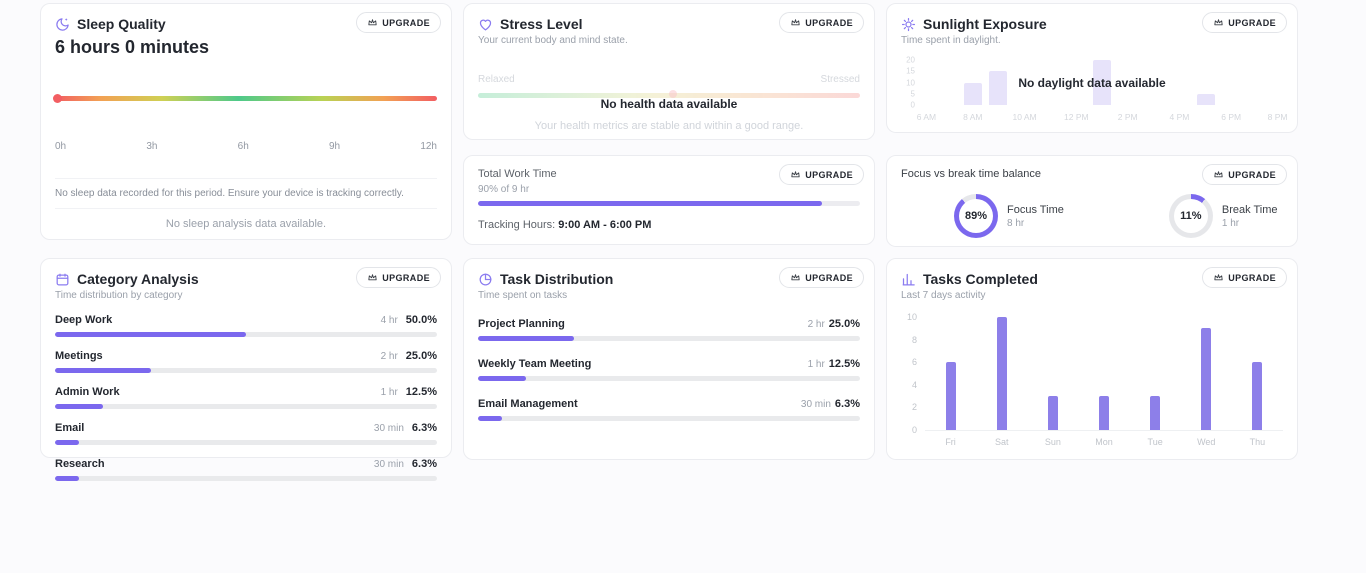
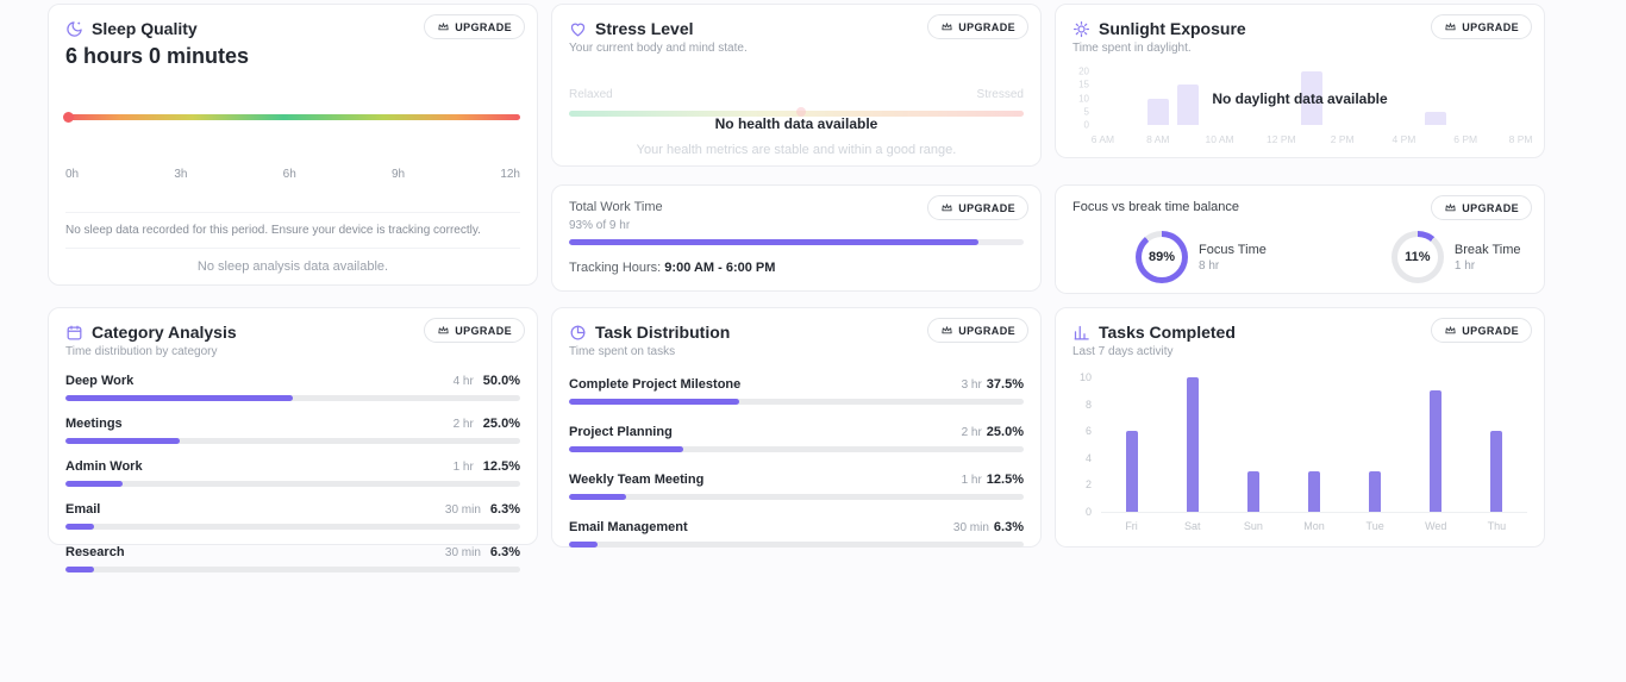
  Sleep Quality
  UPGRADE
  6 hours 0 minutes
  0h
  3h
  6h
  9h
  12h
  No sleep data recorded for this period. Ensure your device is tracking correctly.
  No sleep analysis data available.
  Category Analysis
  Time distribution by category
  UPGRADE
  Deep Work
  4 hr
  50.0%
  Meetings
  2 hr
  25.0%
  Admin Work
  1 hr
  12.5%
  Email
  30 min
  6.3%
  Research
  30 min
  6.3%
  Stress Level
  Your current body and mind state.
  UPGRADE
  Relaxed
  Stressed
  No health data available
  Your health metrics are stable and within a good range.
  Total Work Time
  UPGRADE
- 90% of 9 hr
+ 93% of 9 hr
  Tracking Hours: 9:00 AM - 6:00 PM
  Task Distribution
  Time spent on tasks
  UPGRADE
+ Complete Project Milestone
+ 3 hr
+ 37.5%
  Project Planning
  2 hr
  25.0%
  Weekly Team Meeting
  1 hr
  12.5%
  Email Management
  30 min
  6.3%
  Sunlight Exposure
  Time spent in daylight.
  UPGRADE
  20
  15
  10
  5
  0
  6 AM
  8 AM
  10 AM
  12 PM
  2 PM
  4 PM
  6 PM
  8 PM
  No daylight data available
  Focus vs break time balance
  UPGRADE
  89%
  Focus Time
  8 hr
  11%
  Break Time
  1 hr
  Tasks Completed
  Last 7 days activity
  UPGRADE
  10
  8
  6
  4
  2
  0
  Fri
  Sat
  Sun
  Mon
  Tue
  Wed
  Thu
